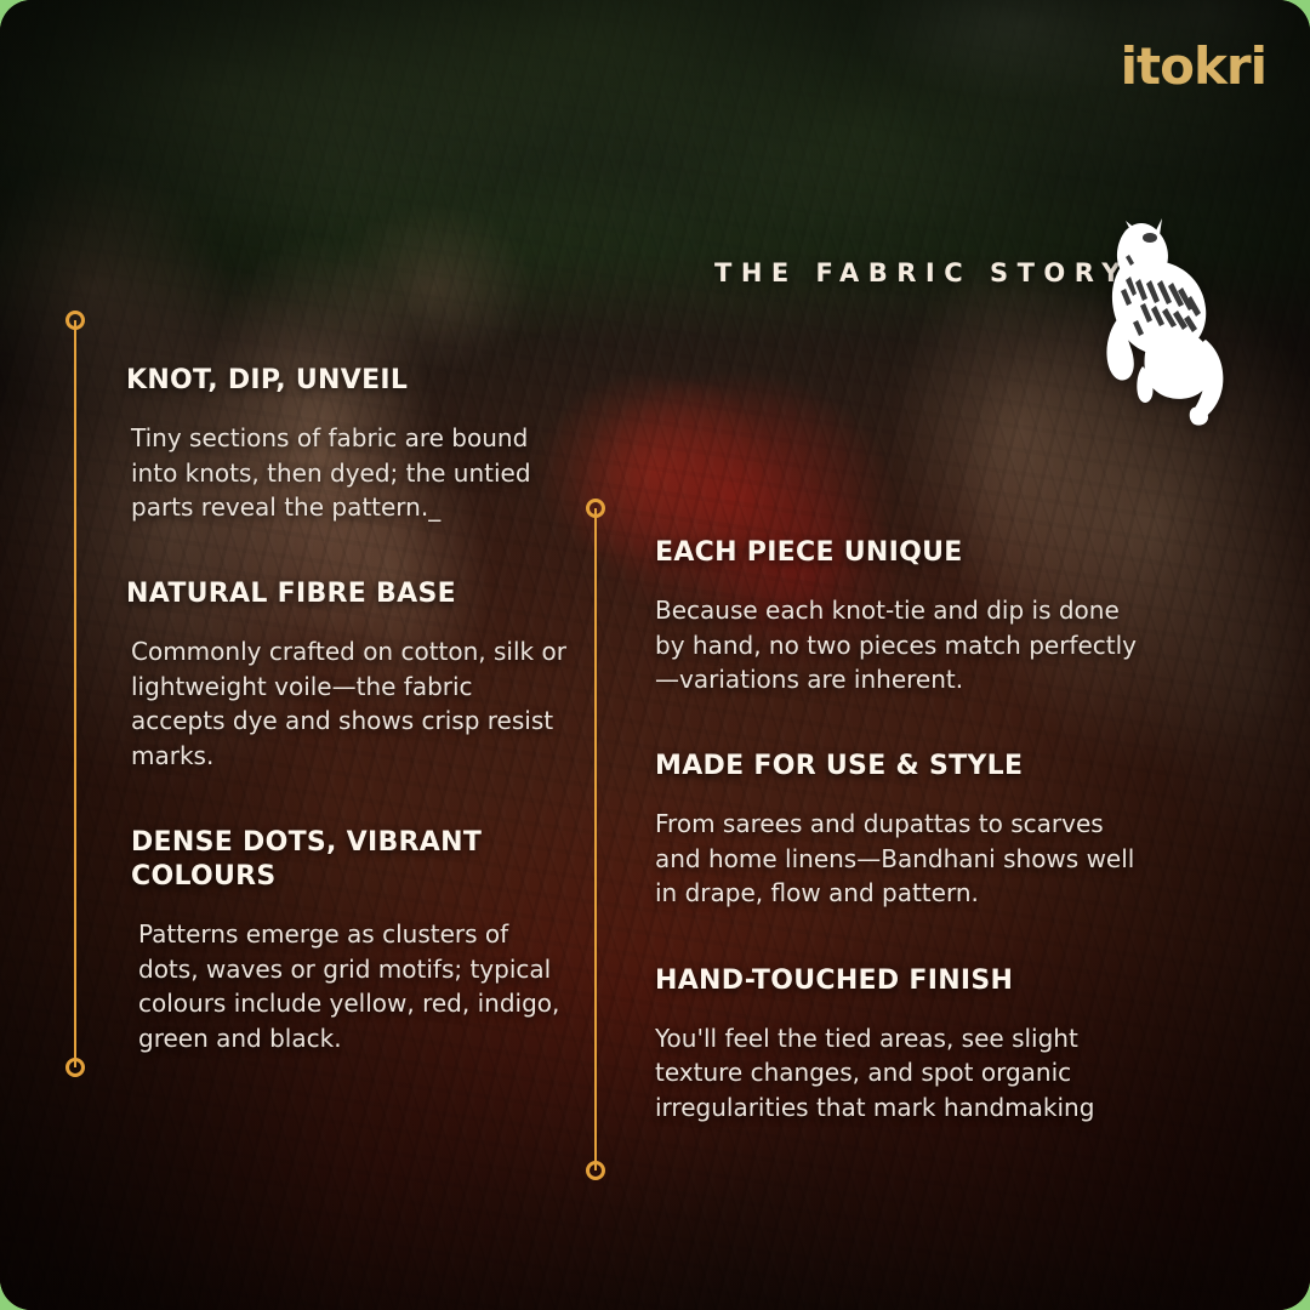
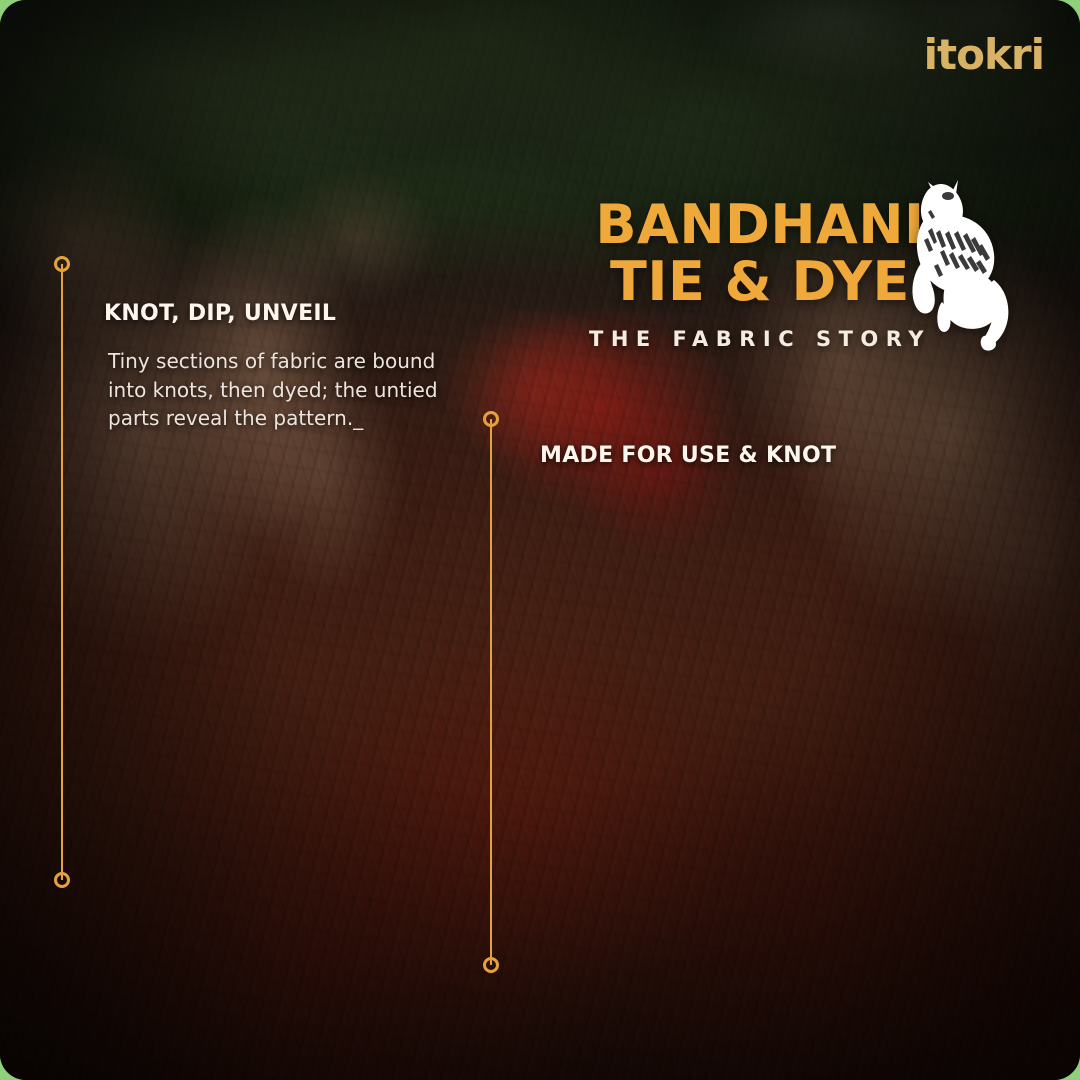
  itokri
+ BANDHANI
+ TIE & DYE
  THE FABRIC STORY
  KNOT, DIP, UNVEIL
  Tiny sections of fabric are bound into knots, then dyed; the untied parts reveal the pattern._
- NATURAL FIBRE BASE
- Commonly crafted on cotton, silk or lightweight voile—the fabric accepts dye and shows crisp resist marks.
- DENSE DOTS, VIBRANT COLOURS
- Patterns emerge as clusters of dots, waves or grid motifs; typical colours include yellow, red, indigo, green and black.
- EACH PIECE UNIQUE
- Because each knot-tie and dip is done by hand, no two pieces match perfectly—variations are inherent.
- MADE FOR USE & STYLE
+ MADE FOR USE & KNOT
- From sarees and dupattas to scarves and home linens—Bandhani shows well in drape, flow and pattern.
- HAND-TOUCHED FINISH
- You'll feel the tied areas, see slight texture changes, and spot organic irregularities that mark handmaking
